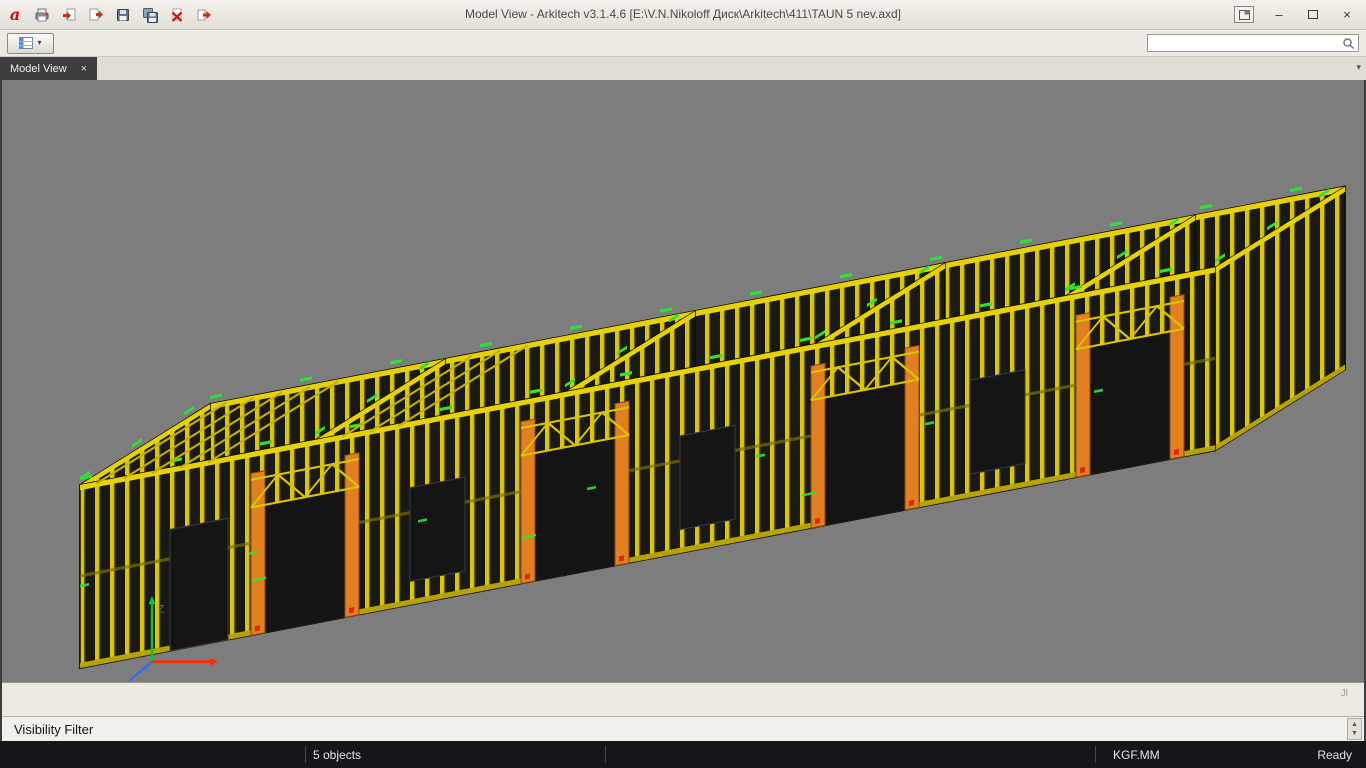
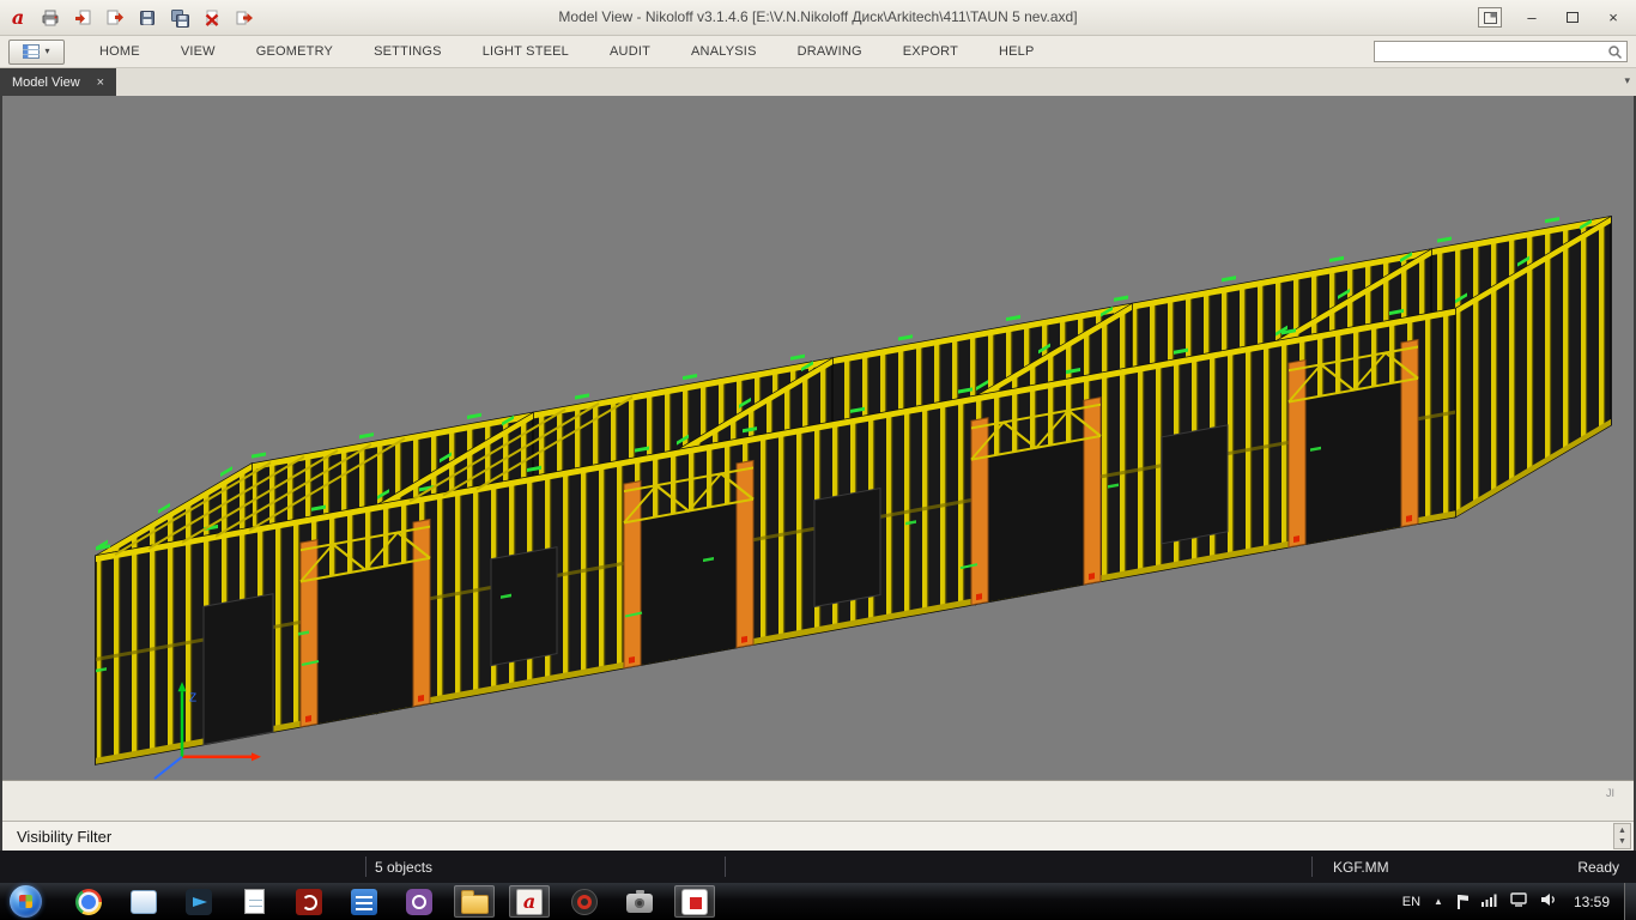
  a
- Model View - Arkitech v3.1.4.6 [E:\V.N.Nikoloff Диск\Arkitech\411\TAUN 5 nev.axd]
+ Model View - Nikoloff v3.1.4.6 [E:\V.N.Nikoloff Диск\Arkitech\411\TAUN 5 nev.axd]
  –
  ×
  ▾
+ HOME
+ VIEW
+ GEOMETRY
+ SETTINGS
+ LIGHT STEEL
+ AUDIT
+ ANALYSIS
+ DRAWING
+ EXPORT
+ HELP
  Model View
  ×
  ▾
  Z
  JI
  Visibility Filter
  5 objects
  KGF.MM
  Ready
+ EN
+ ▲
+ 13:59
